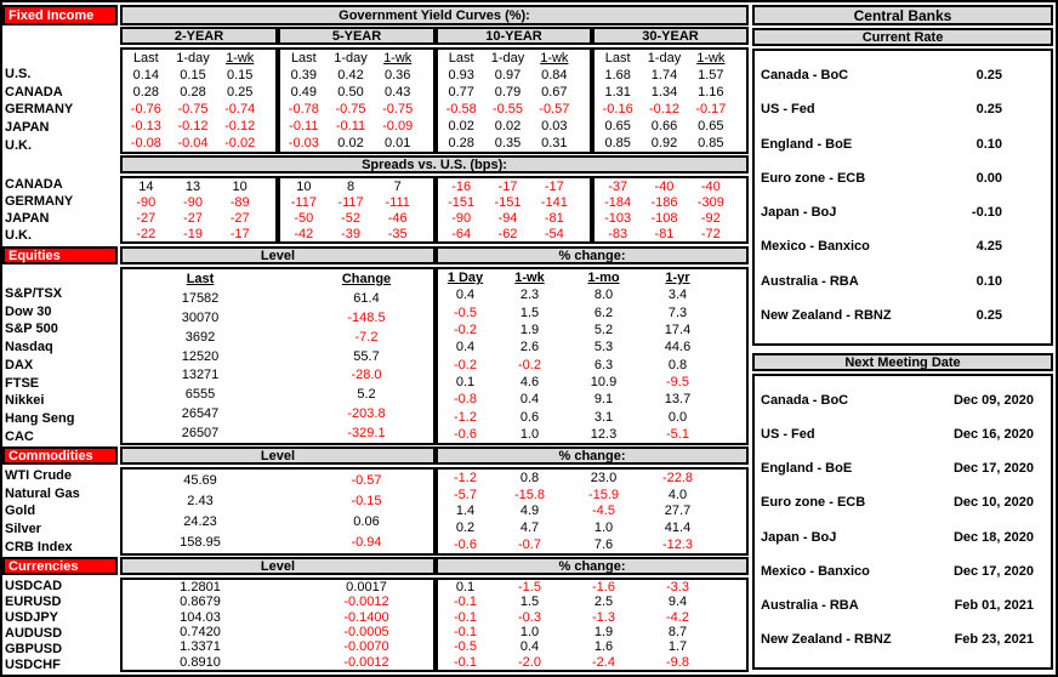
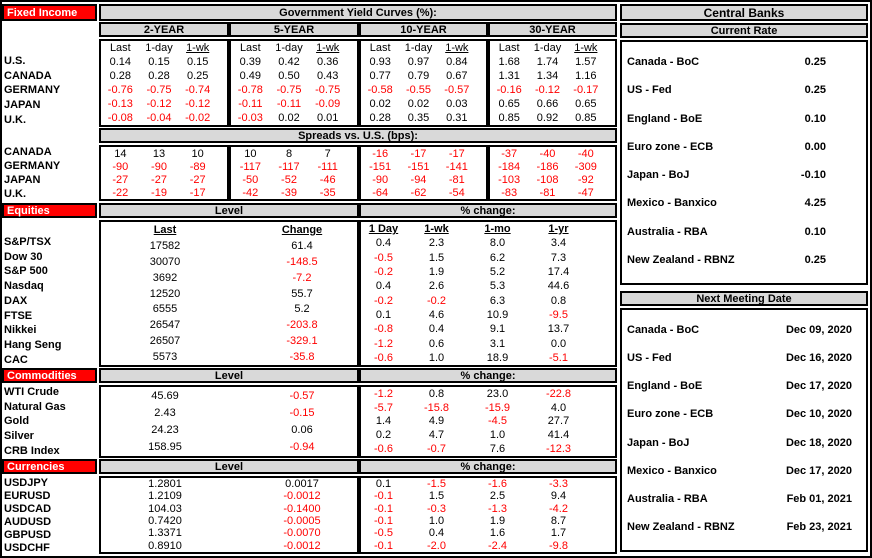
  Fixed Income
  Government Yield Curves (%):
  2-YEAR
  5-YEAR
  10-YEAR
  30-YEAR
  U.S.
  CANADA
  GERMANY
  JAPAN
  U.K.
  Last
  1-day
  1-wk
  0.14
  0.15
  0.15
  0.28
  0.28
  0.25
  -0.76
  -0.75
  -0.74
  -0.13
  -0.12
  -0.12
  -0.08
  -0.04
  -0.02
  Last
  1-day
  1-wk
  0.39
  0.42
  0.36
  0.49
  0.50
  0.43
  -0.78
  -0.75
  -0.75
  -0.11
  -0.11
  -0.09
  -0.03
  0.02
  0.01
  Last
  1-day
  1-wk
  0.93
  0.97
  0.84
  0.77
  0.79
  0.67
  -0.58
  -0.55
  -0.57
  0.02
  0.02
  0.03
  0.28
  0.35
  0.31
  Last
  1-day
  1-wk
  1.68
  1.74
  1.57
  1.31
  1.34
  1.16
  -0.16
  -0.12
  -0.17
  0.65
  0.66
  0.65
  0.85
  0.92
  0.85
  Spreads vs. U.S. (bps):
  CANADA
  GERMANY
  JAPAN
  U.K.
  14
  13
  10
  -90
  -90
  -89
  -27
  -27
  -27
  -22
  -19
  -17
  10
  8
  7
  -117
  -117
  -111
  -50
  -52
  -46
  -42
  -39
  -35
  -16
  -17
  -17
  -151
  -151
  -141
  -90
  -94
  -81
  -64
  -62
  -54
  -37
  -40
  -40
  -184
  -186
  -309
  -103
  -108
  -92
  -83
  -81
- -72
+ -47
  Equities
  Level
  % change:
  S&P/TSX
  Dow 30
  S&P 500
  Nasdaq
  DAX
  FTSE
  Nikkei
  Hang Seng
  CAC
  Last
  Change
  17582
  61.4
  30070
  -148.5
  3692
  -7.2
  12520
  55.7
- 13271
- -28.0
  6555
  5.2
  26547
  -203.8
  26507
  -329.1
+ 5573
+ -35.8
  1 Day
  1-wk
  1-mo
  1-yr
  0.4
  2.3
  8.0
  3.4
  -0.5
  1.5
  6.2
  7.3
  -0.2
  1.9
  5.2
  17.4
  0.4
  2.6
  5.3
  44.6
  -0.2
  -0.2
  6.3
  0.8
  0.1
  4.6
  10.9
  -9.5
  -0.8
  0.4
  9.1
  13.7
  -1.2
  0.6
  3.1
  0.0
  -0.6
  1.0
- 12.3
+ 18.9
  -5.1
  Commodities
  Level
  % change:
  WTI Crude
  Natural Gas
  Gold
  Silver
  CRB Index
  45.69
  -0.57
  2.43
  -0.15
  24.23
  0.06
  158.95
  -0.94
  -1.2
  0.8
  23.0
  -22.8
  -5.7
  -15.8
  -15.9
  4.0
  1.4
  4.9
  -4.5
  27.7
  0.2
  4.7
  1.0
  41.4
  -0.6
  -0.7
  7.6
  -12.3
  Currencies
  Level
  % change:
- USDCAD
+ USDJPY
  EURUSD
- USDJPY
+ USDCAD
  AUDUSD
  GBPUSD
  USDCHF
  1.2801
  0.0017
- 0.8679
+ 1.2109
  -0.0012
  104.03
  -0.1400
  0.7420
  -0.0005
  1.3371
  -0.0070
  0.8910
  -0.0012
  0.1
  -1.5
  -1.6
  -3.3
  -0.1
  1.5
  2.5
  9.4
  -0.1
  -0.3
  -1.3
  -4.2
  -0.1
  1.0
  1.9
  8.7
  -0.5
  0.4
  1.6
  1.7
  -0.1
  -2.0
  -2.4
  -9.8
  Central Banks
  Current Rate
  Canada - BoC
  0.25
  US - Fed
  0.25
  England - BoE
  0.10
  Euro zone - ECB
  0.00
  Japan - BoJ
  -0.10
  Mexico - Banxico
  4.25
  Australia - RBA
  0.10
  New Zealand - RBNZ
  0.25
  Next Meeting Date
  Canada - BoC
  Dec 09, 2020
  US - Fed
  Dec 16, 2020
  England - BoE
  Dec 17, 2020
  Euro zone - ECB
  Dec 10, 2020
  Japan - BoJ
  Dec 18, 2020
  Mexico - Banxico
  Dec 17, 2020
  Australia - RBA
  Feb 01, 2021
  New Zealand - RBNZ
  Feb 23, 2021
